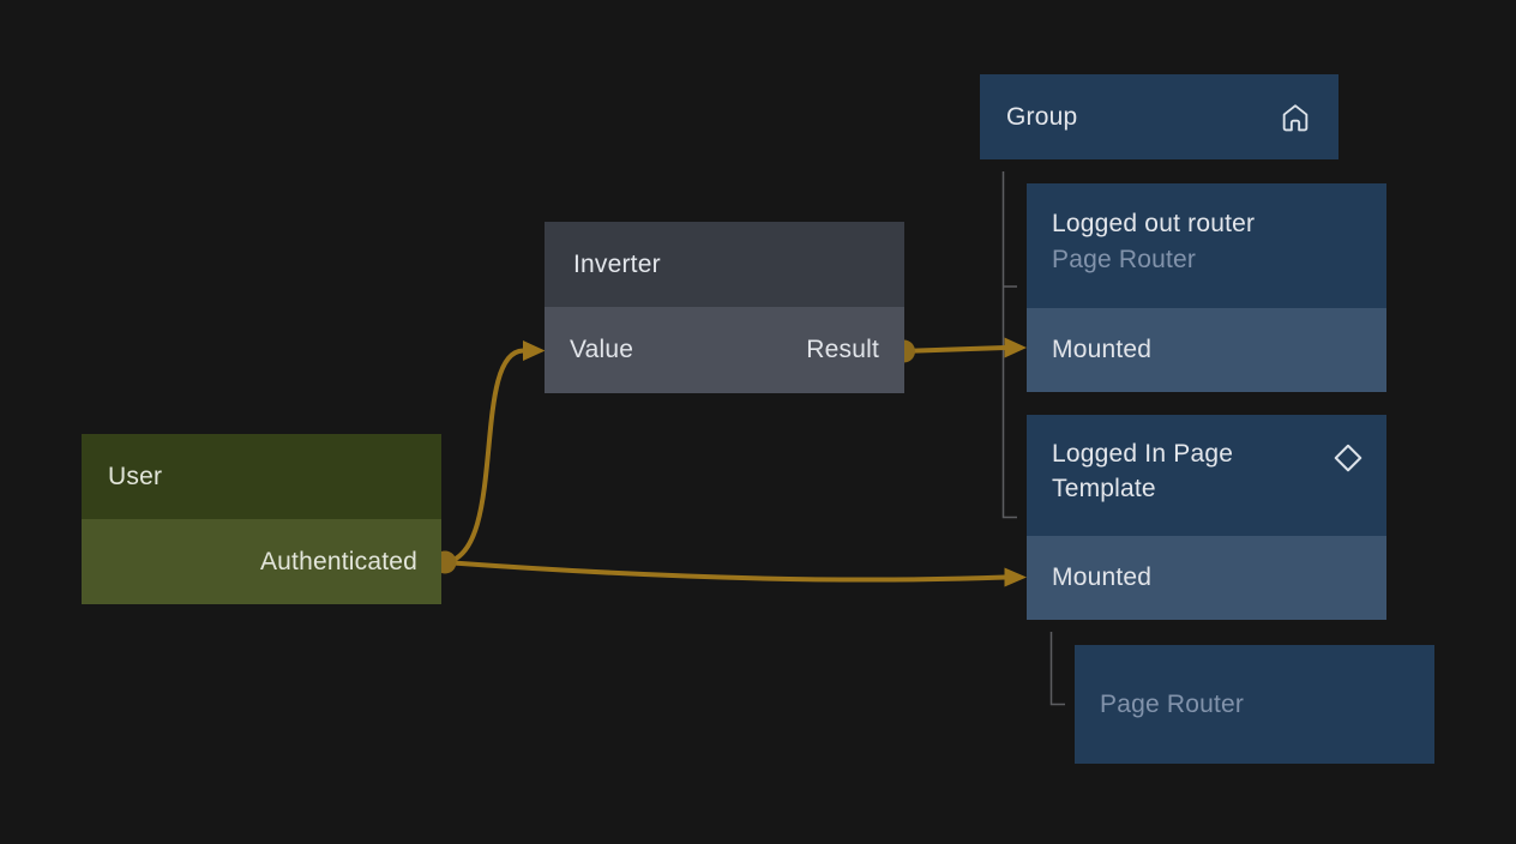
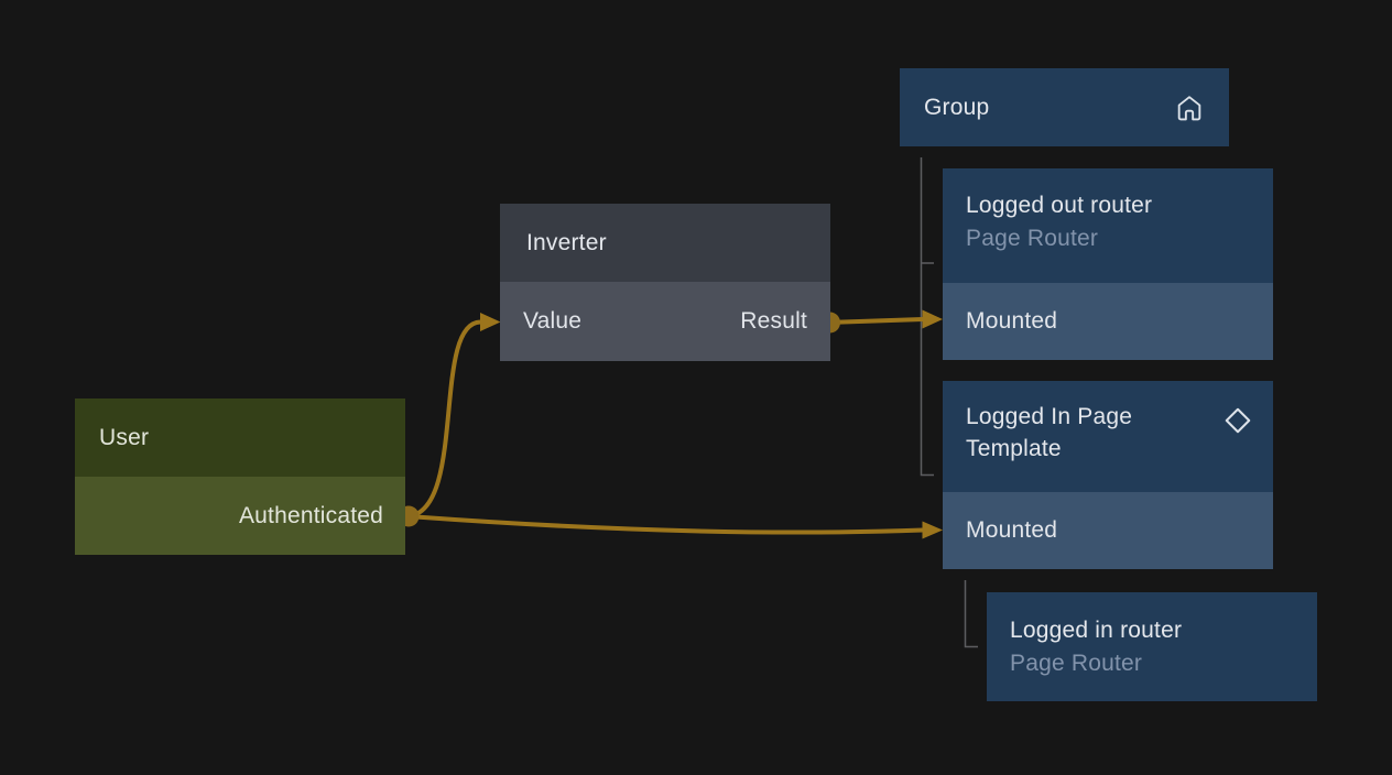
  Group
  Logged out router
  Page Router
  Mounted
  Inverter
  Value
  Result
  User
  Authenticated
  Logged In Page Template
  Mounted
+ Logged in router
  Page Router
